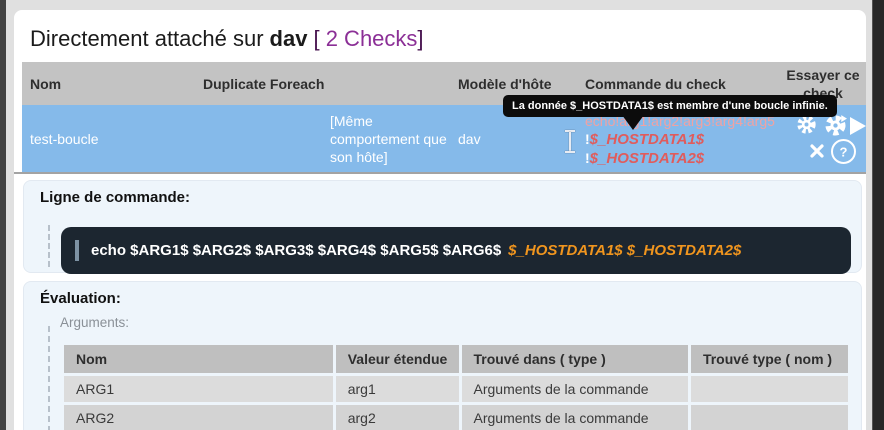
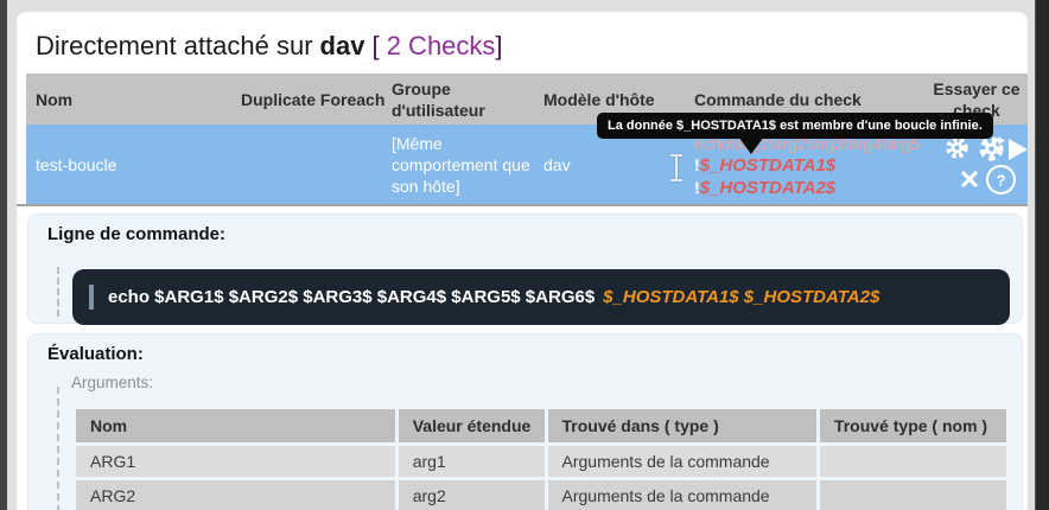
  Directement attaché sur dav [ 2 Checks]
  Nom
  Duplicate Foreach
+ Groupe d'utilisateur
  Modèle d'hôte
  Commande du check
  Essayer ce check
  test-boucle
  [Même comportement que son hôte]
  dav
  echo!arg1!arg2!arg3!arg4!arg5
  !$_HOSTDATA1$
  !$_HOSTDATA2$
  ?
  Ligne de commande:
  echo $ARG1$ $ARG2$ $ARG3$ $ARG4$ $ARG5$ $ARG6$ $_HOSTDATA1$ $_HOSTDATA2$
  Évaluation:
  Arguments:
  Nom	Valeur étendue	Trouvé dans ( type )	Trouvé type ( nom )
  ARG1	arg1	Arguments de la commande
  ARG2	arg2	Arguments de la commande
  La donnée $_HOSTDATA1$ est membre d'une boucle infinie.
